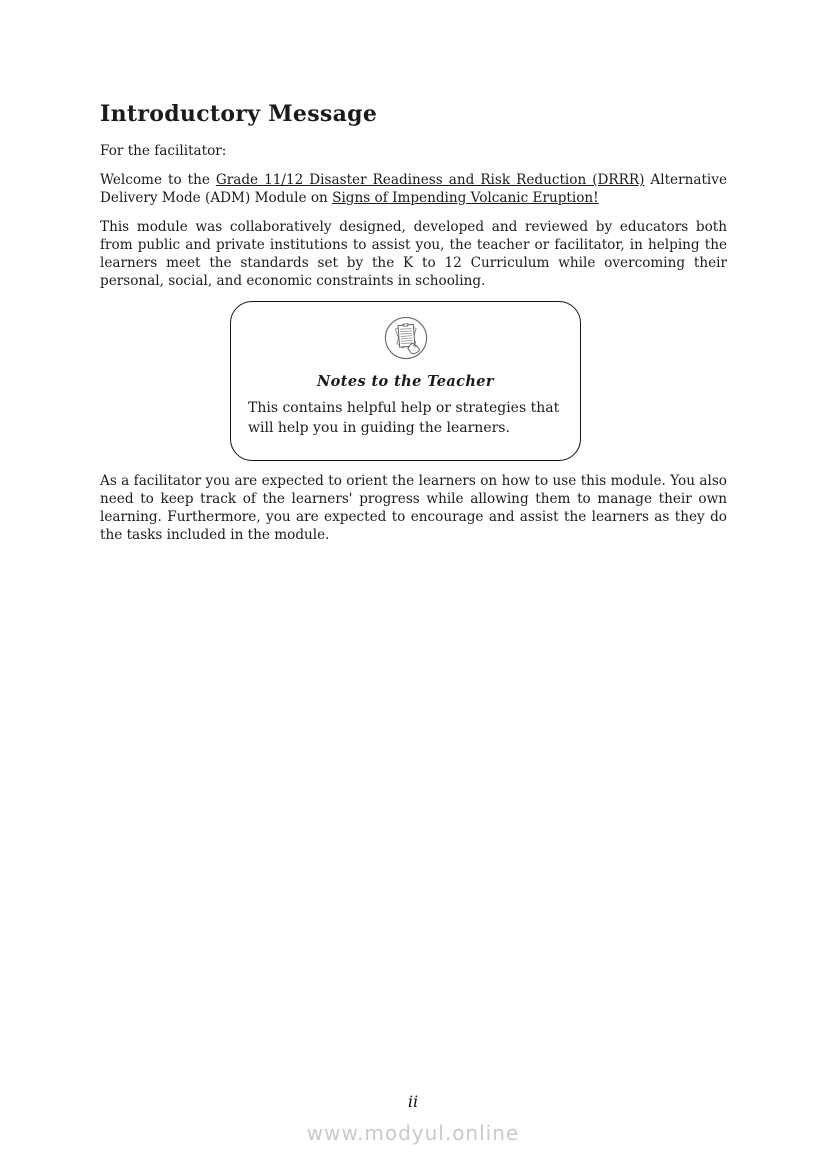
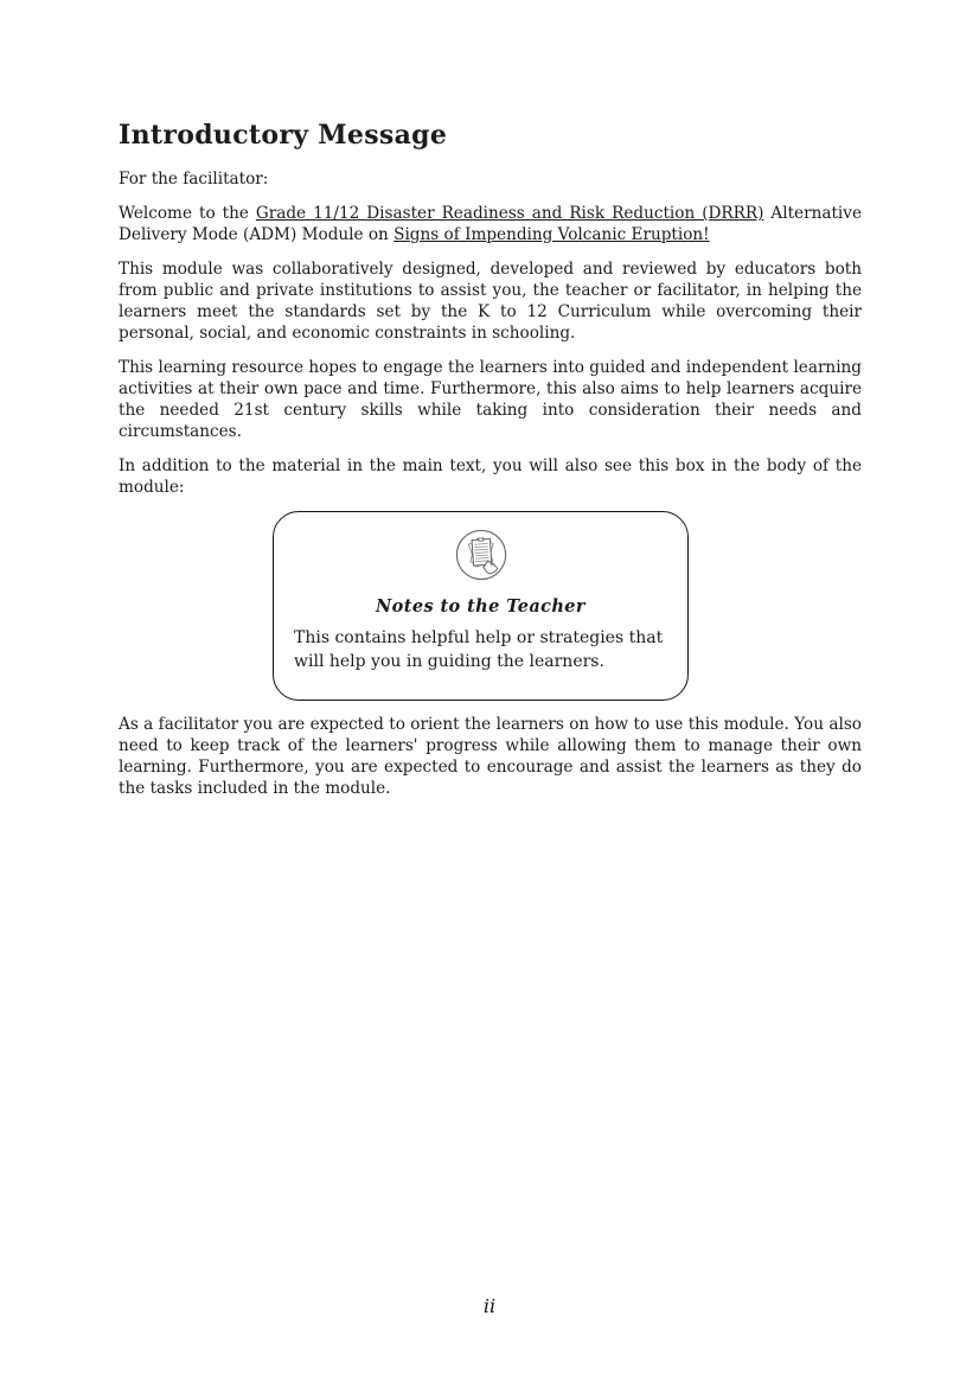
  Introductory Message
  For the facilitator:
  Welcome to the Grade 11/12 Disaster Readiness and Risk Reduction (DRRR) Alternative Delivery Mode (ADM) Module on Signs of Impending Volcanic Eruption!
  This module was collaboratively designed, developed and reviewed by educators both from public and private institutions to assist you, the teacher or facilitator, in helping the learners meet the standards set by the K to 12 Curriculum while overcoming their personal, social, and economic constraints in schooling.
+ This learning resource hopes to engage the learners into guided and independent learning activities at their own pace and time. Furthermore, this also aims to help learners acquire the needed 21st century skills while taking into consideration their needs and circumstances.
+ In addition to the material in the main text, you will also see this box in the body of the module:
  Notes to the Teacher
  This contains helpful help or strategies that will help you in guiding the learners.
  As a facilitator you are expected to orient the learners on how to use this module. You also need to keep track of the learners' progress while allowing them to manage their own learning. Furthermore, you are expected to encourage and assist the learners as they do the tasks included in the module.
  ii
- www.modyul.online
